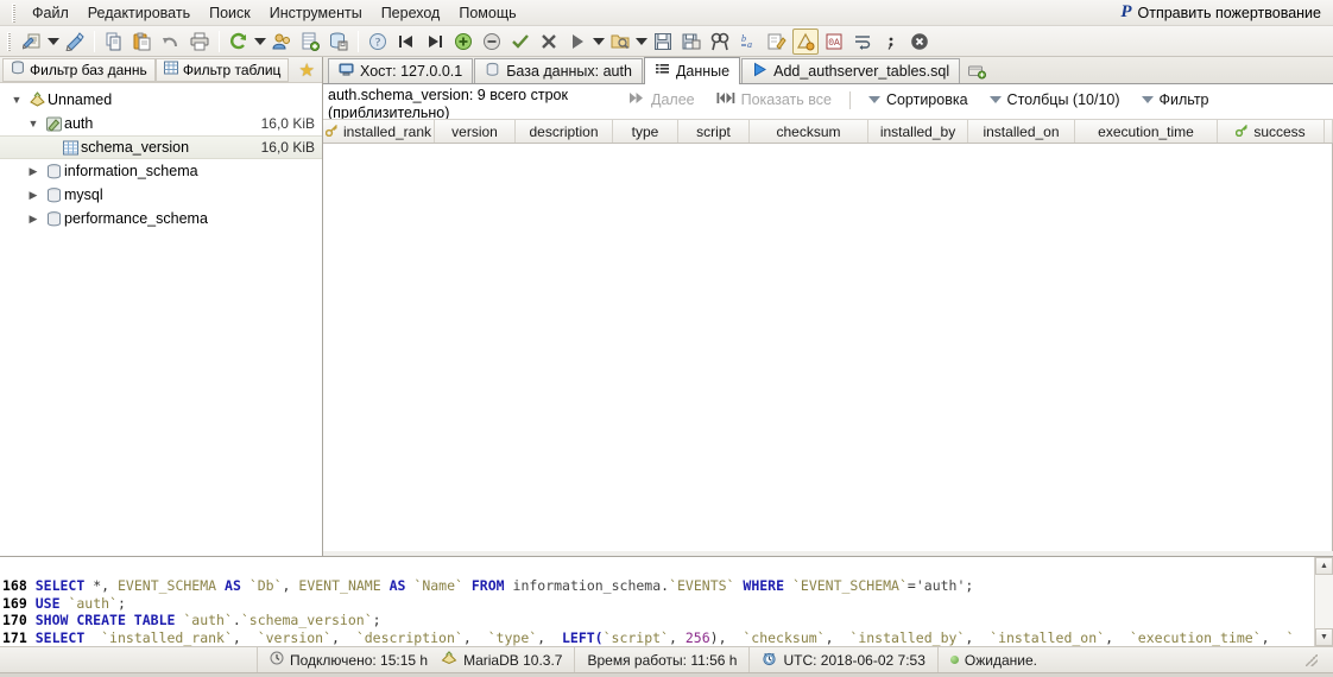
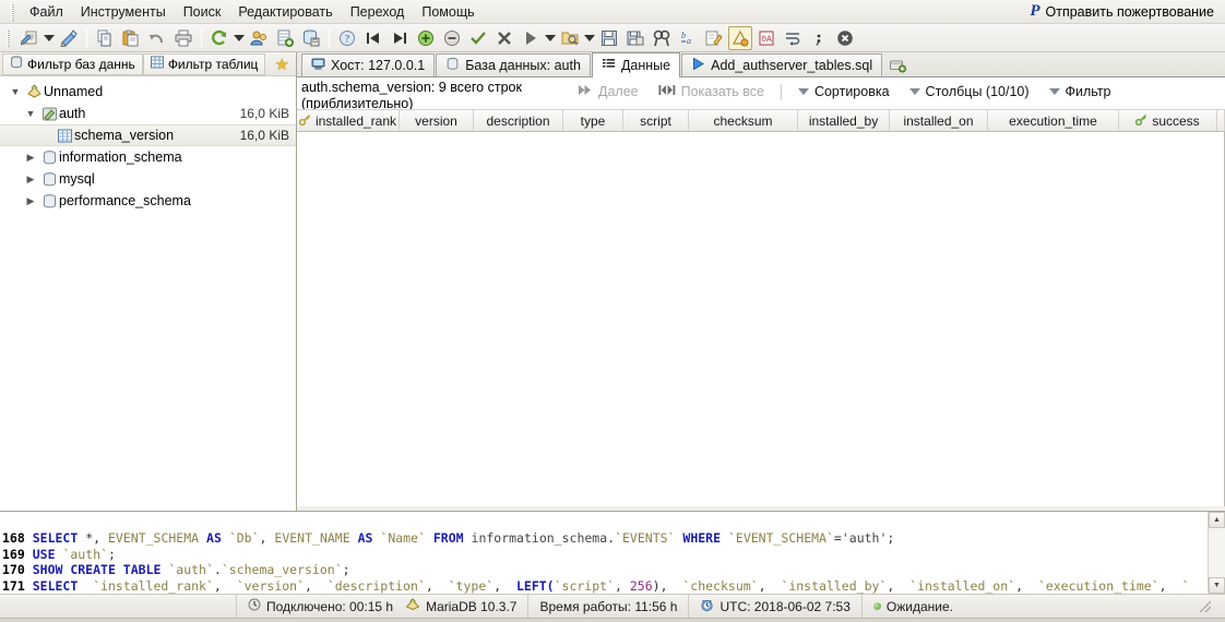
  Файл
- Редактировать
+ Инструменты
  Поиск
- Инструменты
+ Редактировать
  Переход
  Помощь
  P
  Отправить пожертвование
  ?
  b
  a
  0A
  Фильтр баз даннь
  Фильтр таблиц
  ★
  ▼
  Unnamed
  ▼
  auth
  16,0 KiB
  schema_version
  16,0 KiB
  ▶
  information_schema
  ▶
  mysql
  ▶
  performance_schema
  Хост: 127.0.0.1
  База данных: auth
  Данные
  Add_authserver_tables.sql
  auth.schema_version: 9 всего строк
  (приблизительно)
  Далее
  Показать все
  Сортировка
  Столбцы (10/10)
  Фильтр
  installed_rank
  version
  description
  type
  script
  checksum
  installed_by
  installed_on
  execution_time
  success
  168 SELECT *, EVENT_SCHEMA AS `Db`, EVENT_NAME AS `Name` FROM information_schema.`EVENTS` WHERE `EVENT_SCHEMA`='auth'; 169 USE `auth`; 170 SHOW CREATE TABLE `auth`.`schema_version`; 171 SELECT `installed_rank`, `version`, `description`, `type`, LEFT(`script`, 256), `checksum`, `installed_by`, `installed_on`, `execution_time`, `
- Подключено: 15:15 h
+ Подключено: 00:15 h
  MariaDB 10.3.7
  Время работы: 11:56 h
  UTC: 2018-06-02 7:53
  Ожидание.
